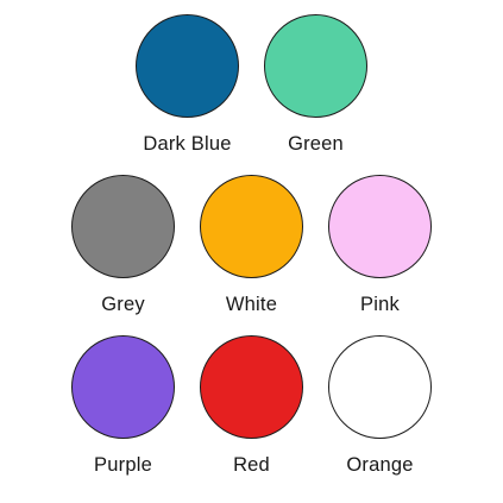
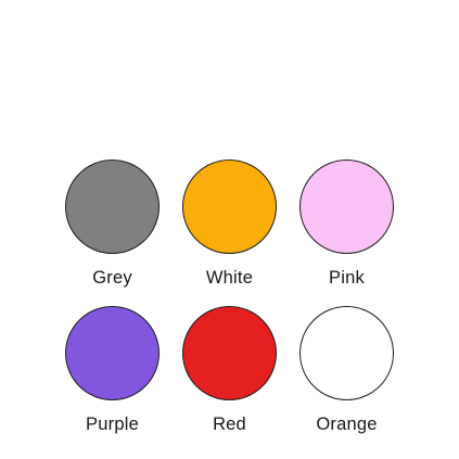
- Dark Blue
- Green
  Grey
  White
  Pink
  Purple
  Red
  Orange
